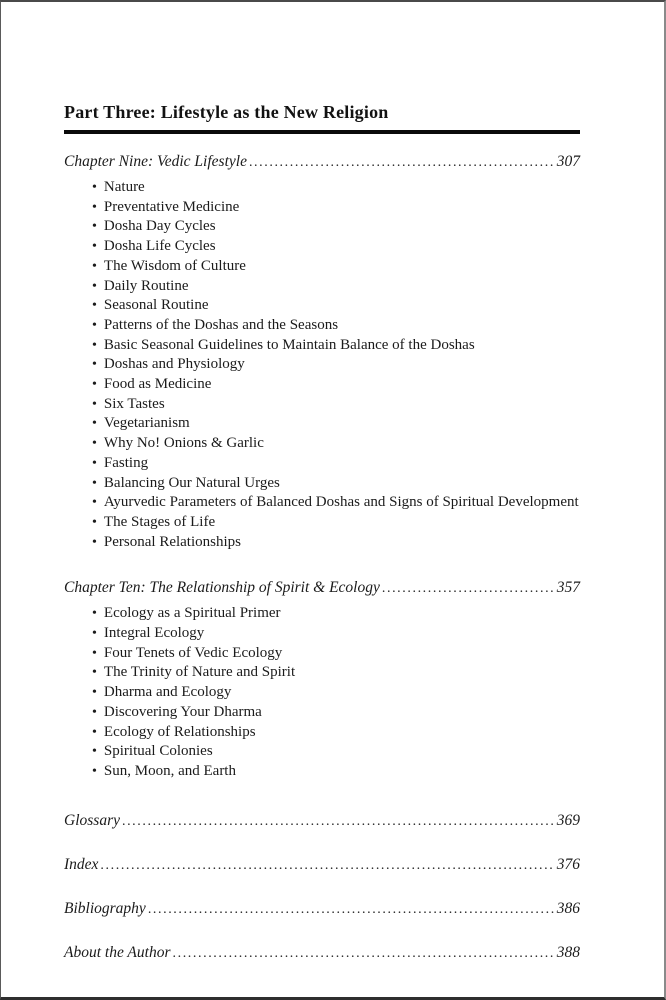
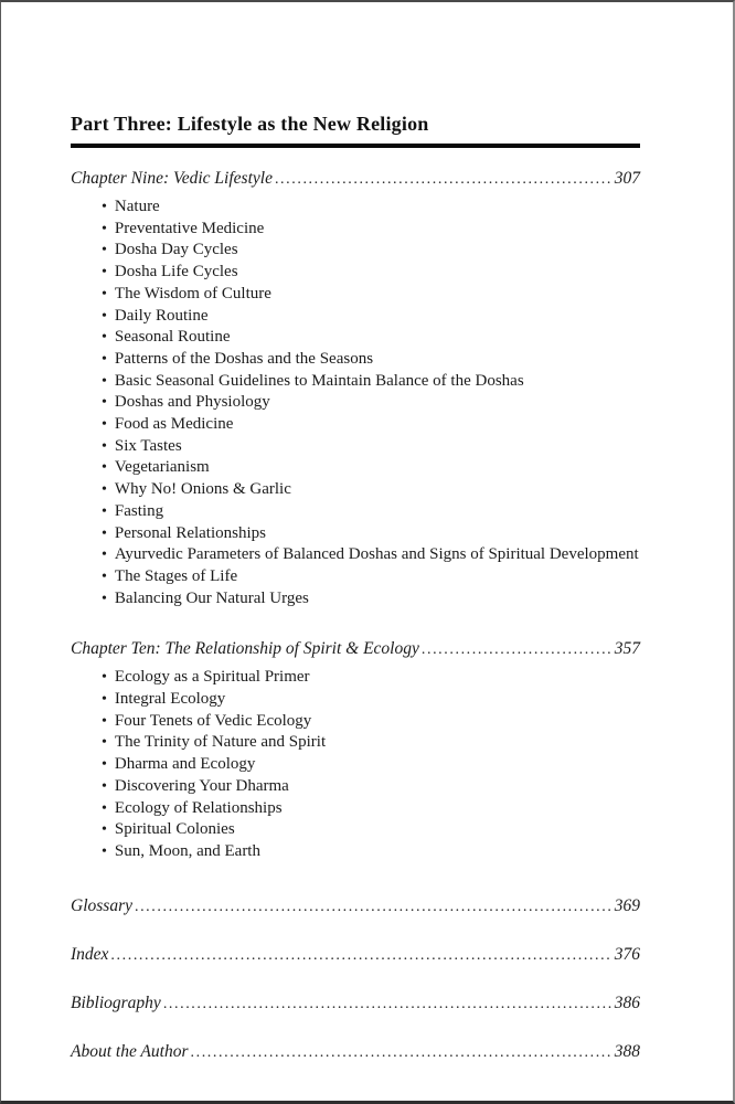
  Part Three: Lifestyle as the New Religion
  Chapter Nine: Vedic Lifestyle
  307
  • Nature
  • Preventative Medicine
  • Dosha Day Cycles
  • Dosha Life Cycles
  • The Wisdom of Culture
  • Daily Routine
  • Seasonal Routine
  • Patterns of the Doshas and the Seasons
  • Basic Seasonal Guidelines to Maintain Balance of the Doshas
  • Doshas and Physiology
  • Food as Medicine
  • Six Tastes
  • Vegetarianism
  • Why No! Onions & Garlic
  • Fasting
- • Balancing Our Natural Urges
+ • Personal Relationships
  • Ayurvedic Parameters of Balanced Doshas and Signs of Spiritual Development
  • The Stages of Life
- • Personal Relationships
+ • Balancing Our Natural Urges
  Chapter Ten: The Relationship of Spirit & Ecology
  357
  • Ecology as a Spiritual Primer
  • Integral Ecology
  • Four Tenets of Vedic Ecology
  • The Trinity of Nature and Spirit
  • Dharma and Ecology
  • Discovering Your Dharma
  • Ecology of Relationships
  • Spiritual Colonies
  • Sun, Moon, and Earth
  Glossary
  369
  Index
  376
  Bibliography
  386
  About the Author
  388
